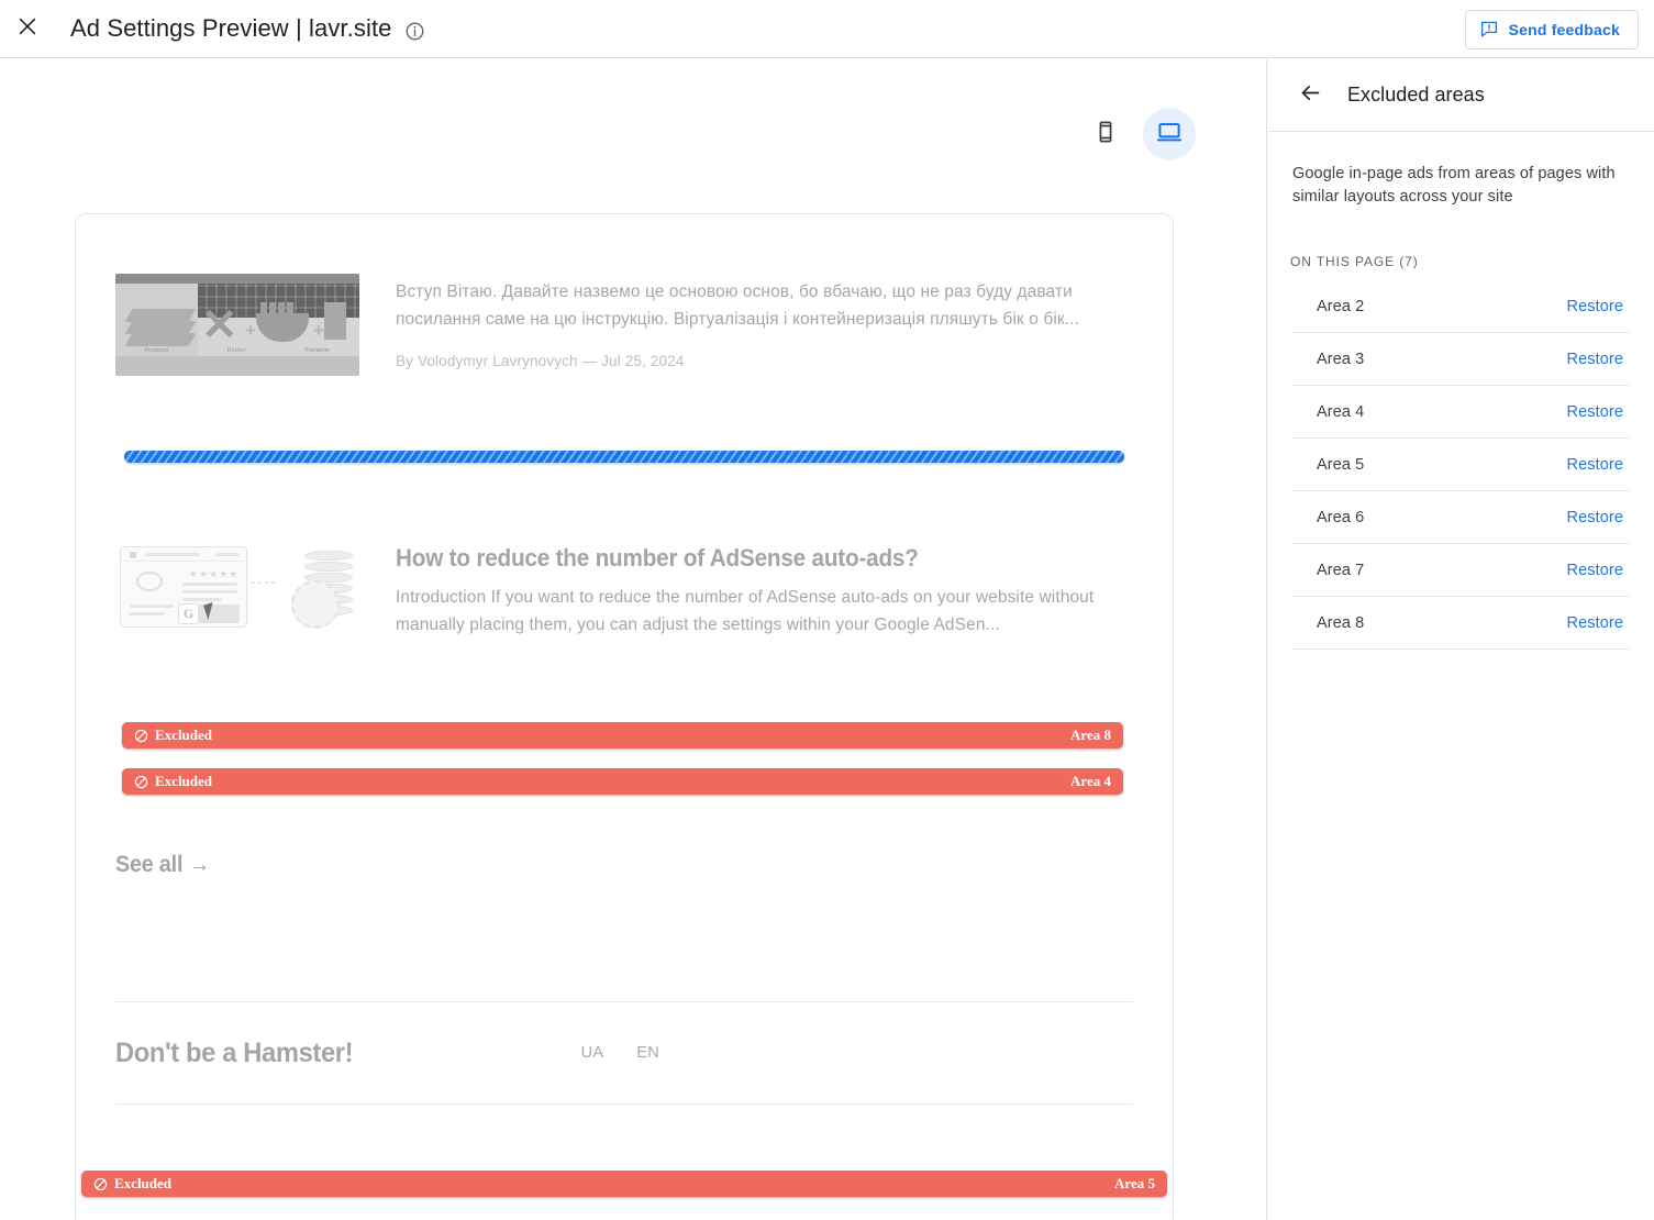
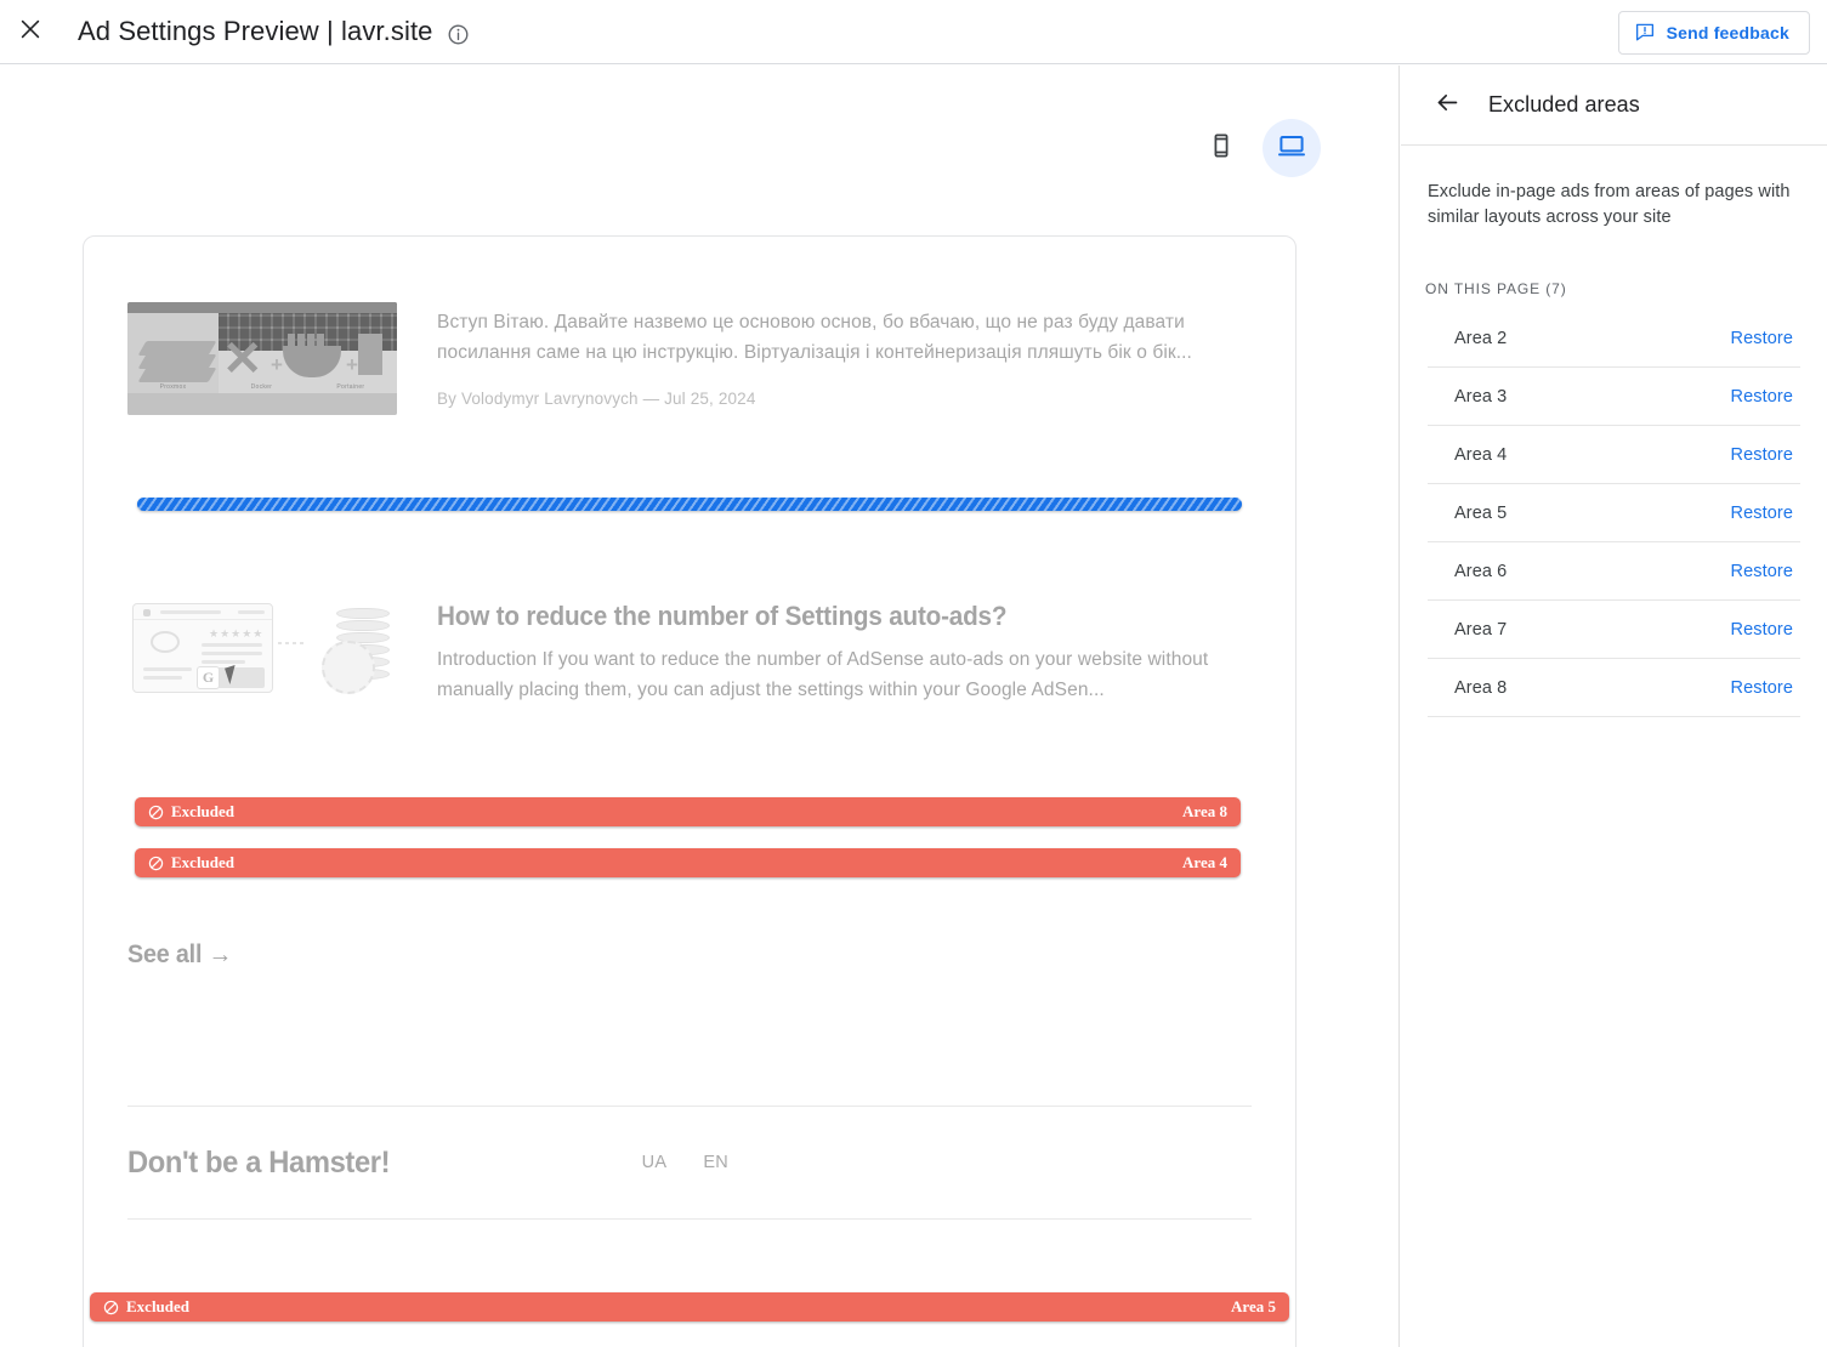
  Ad Settings Preview | lavr.site
  Send feedback
  ✕
  +
  +
  Вступ Вітаю. Давайте назвемо це основою основ, бо вбачаю, що не раз буду давати посилання саме на цю інструкцію. Віртуалізація і контейнеризація пляшуть бік о бік...
  By Volodymyr Lavrynovych — Jul 25, 2024
  ★★★★★
  G
- How to reduce the number of AdSense auto-ads?
+ How to reduce the number of Settings auto-ads?
  Introduction If you want to reduce the number of AdSense auto-ads on your website without manually placing them, you can adjust the settings within your Google AdSen...
  Excluded
  Area 8
  Excluded
  Area 4
  See all →
  Don't be a Hamster!
  UA
  EN
  Excluded
  Area 5
  Excluded areas
- Google in-page ads from areas of pages with similar layouts across your site
+ Exclude in-page ads from areas of pages with similar layouts across your site
  ON THIS PAGE (7)
  Area 2
  Restore
  Area 3
  Restore
  Area 4
  Restore
  Area 5
  Restore
  Area 6
  Restore
  Area 7
  Restore
  Area 8
  Restore
